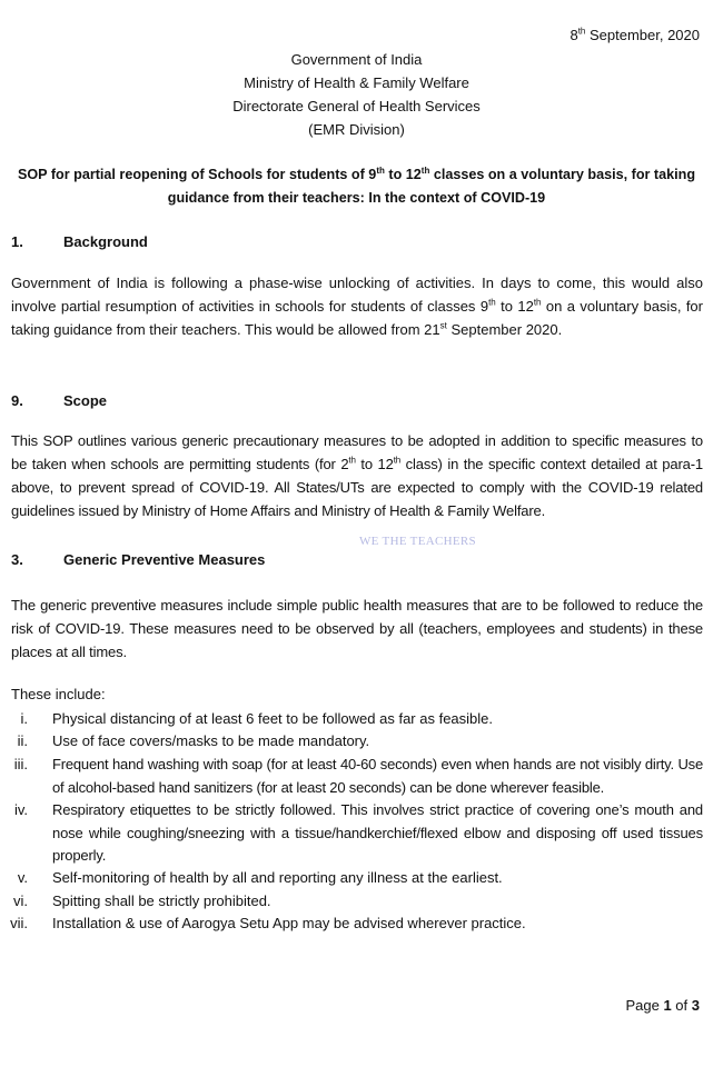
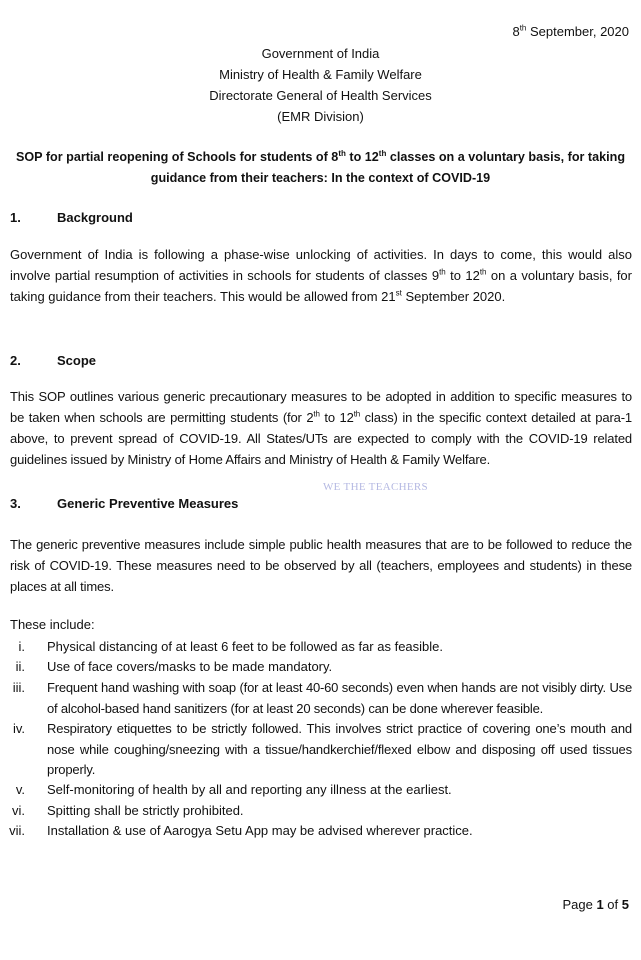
  8th September, 2020
  Government of India
  Ministry of Health & Family Welfare
  Directorate General of Health Services
  (EMR Division)
- SOP for partial reopening of Schools for students of 9th to 12th classes on a voluntary basis, for taking guidance from their teachers: In the context of COVID-19
+ SOP for partial reopening of Schools for students of 8th to 12th classes on a voluntary basis, for taking guidance from their teachers: In the context of COVID-19
  1. Background
  Government of India is following a phase-wise unlocking of activities. In days to come, this would also involve partial resumption of activities in schools for students of classes 9th to 12th on a voluntary basis, for taking guidance from their teachers. This would be allowed from 21st September 2020.
- 9. Scope
+ 2. Scope
  This SOP outlines various generic precautionary measures to be adopted in addition to specific measures to be taken when schools are permitting students (for 2th to 12th class) in the specific context detailed at para-1 above, to prevent spread of COVID-19. All States/UTs are expected to comply with the COVID-19 related guidelines issued by Ministry of Home Affairs and Ministry of Health & Family Welfare.
  WE THE TEACHERS
  3. Generic Preventive Measures
  The generic preventive measures include simple public health measures that are to be followed to reduce the risk of COVID-19. These measures need to be observed by all (teachers, employees and students) in these places at all times.
  These include:
  i.
  Physical distancing of at least 6 feet to be followed as far as feasible.
  ii.
  Use of face covers/masks to be made mandatory.
  iii.
  Frequent hand washing with soap (for at least 40-60 seconds) even when hands are not visibly dirty. Use of alcohol-based hand sanitizers (for at least 20 seconds) can be done wherever feasible.
  iv.
  Respiratory etiquettes to be strictly followed. This involves strict practice of covering one’s mouth and nose while coughing/sneezing with a tissue/handkerchief/flexed elbow and disposing off used tissues properly.
  v.
  Self-monitoring of health by all and reporting any illness at the earliest.
  vi.
  Spitting shall be strictly prohibited.
  vii.
  Installation & use of Aarogya Setu App may be advised wherever practice.
- Page 1 of 3
+ Page 1 of 5
